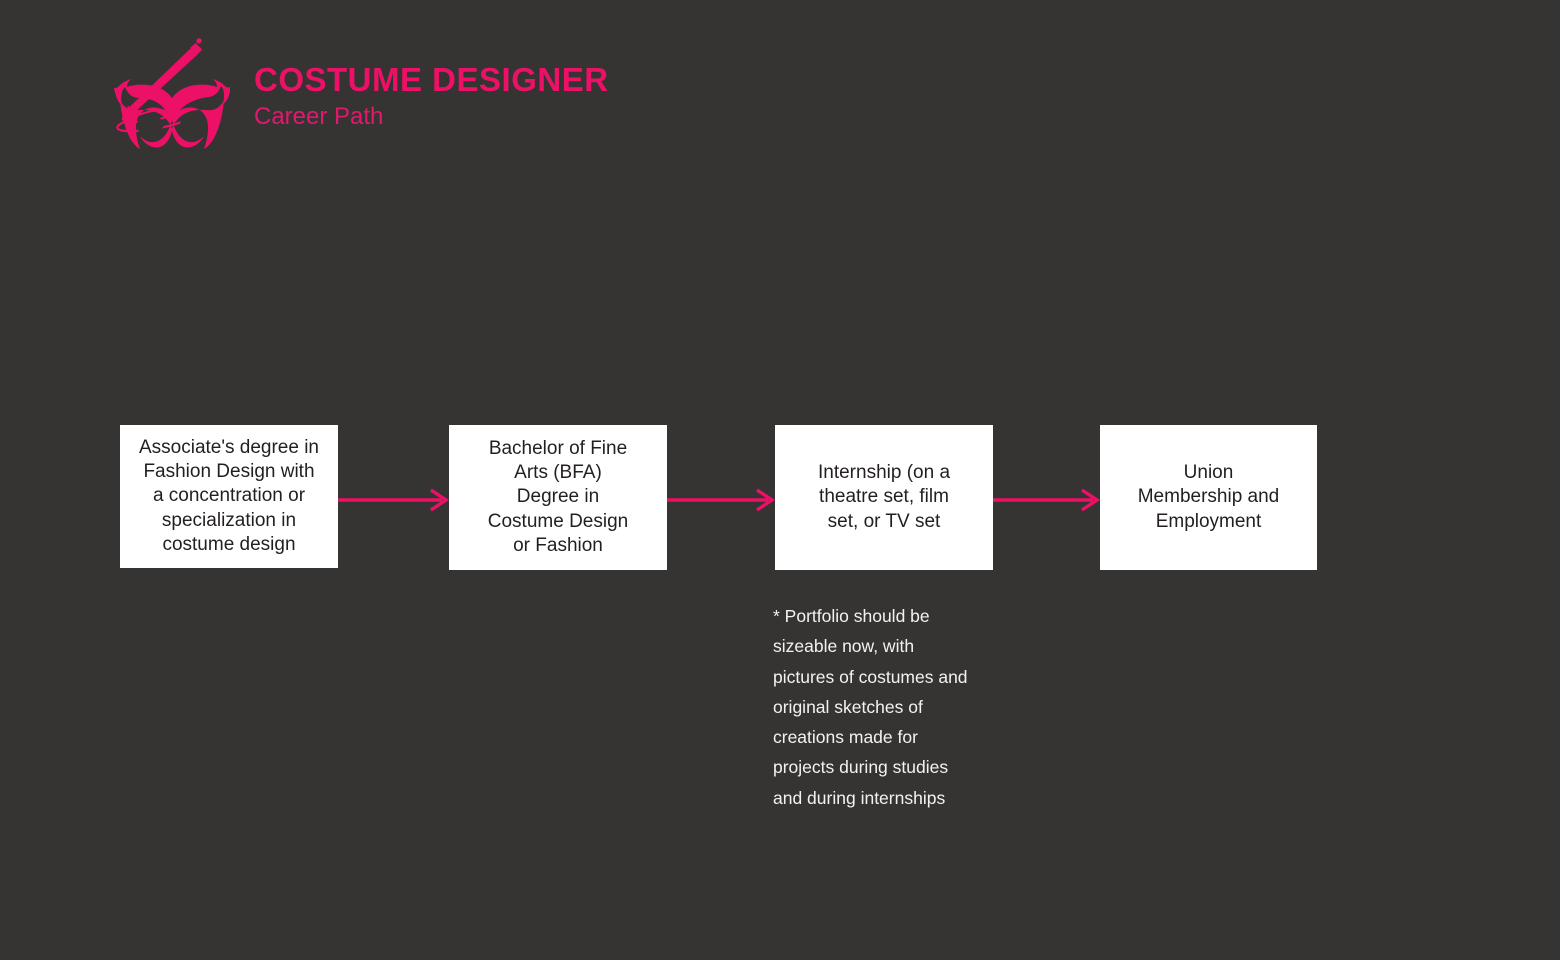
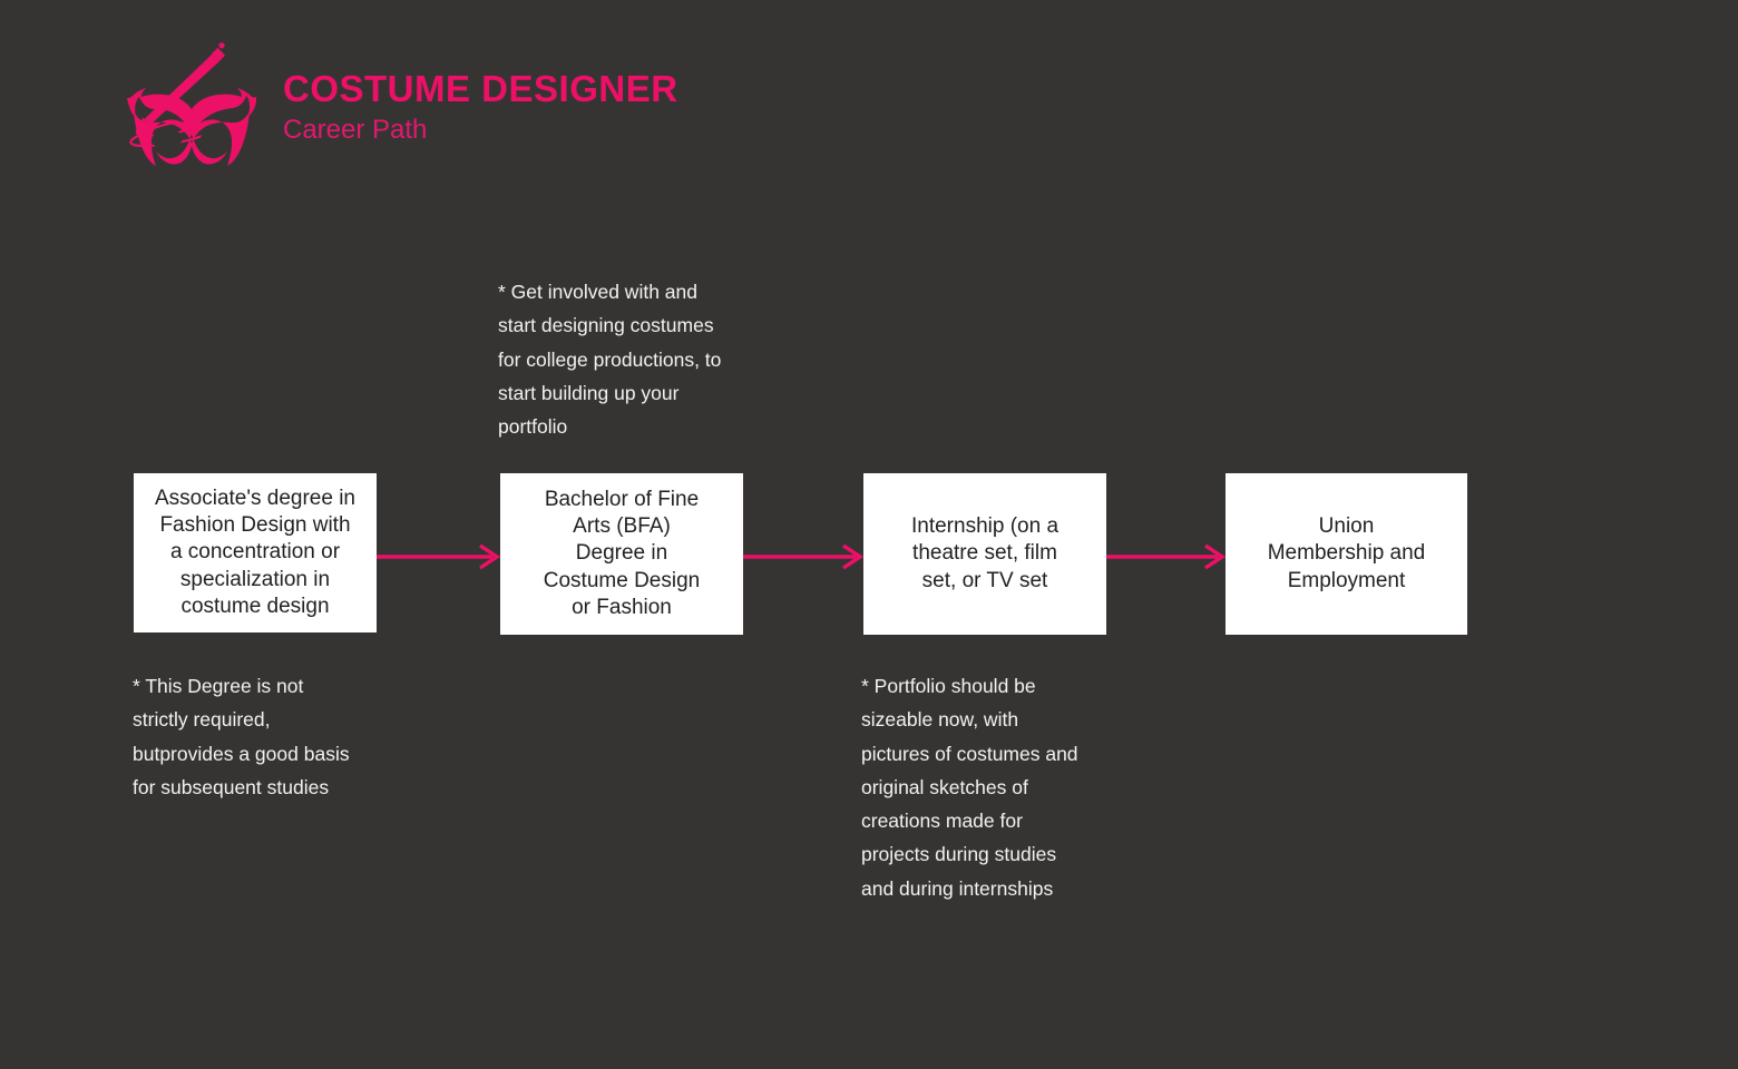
  COSTUME DESIGNER
  Career Path
  Associate's degree in
  Fashion Design with
  a concentration or
  specialization in
  costume design
  Bachelor of Fine
  Arts (BFA)
  Degree in
  Costume Design
  or Fashion
  Internship (on a
  theatre set, film
  set, or TV set
  Union
  Membership and
  Employment
+ * This Degree is not
+ strictly required,
+ butprovides a good basis
+ for subsequent studies
+ * Get involved with and
+ start designing costumes
+ for college productions, to
+ start building up your
+ portfolio
  * Portfolio should be
  sizeable now, with
  pictures of costumes and
  original sketches of
  creations made for
  projects during studies
  and during internships
